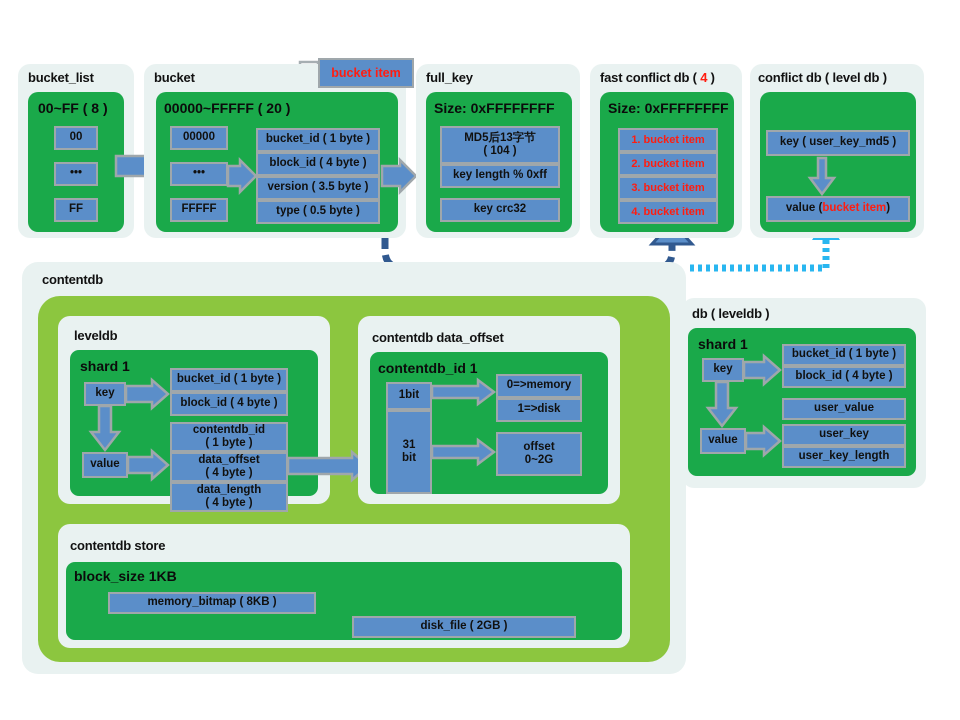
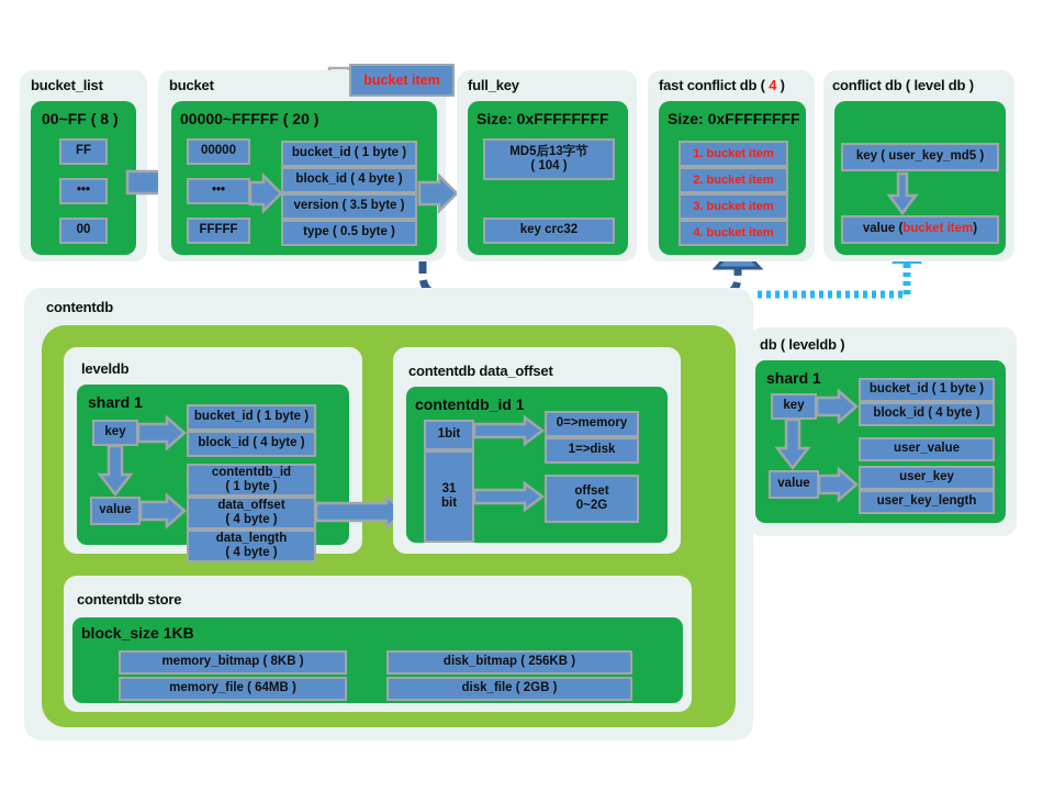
  bucket_list
  00~FF ( 8 )
- 00
+ FF
  •••
- FF
+ 00
  bucket
  00000~FFFFF ( 20 )
  00000
  •••
  FFFFF
  bucket_id ( 1 byte )
  block_id ( 4 byte )
  version ( 3.5 byte )
  type ( 0.5 byte )
  bucket item
  full_key
  Size: 0xFFFFFFFF
  MD5后13字节
  ( 104 )
- key length % 0xff
  key crc32
  fast conflict db ( 4 )
  Size: 0xFFFFFFFF
  1. bucket item
  2. bucket item
  3. bucket item
  4. bucket item
  conflict db ( level db )
  key ( user_key_md5 )
  value (
  bucket item
  )
  contentdb
  leveldb
  shard 1
  key
  value
  bucket_id ( 1 byte )
  block_id ( 4 byte )
  contentdb_id
  ( 1 byte )
  data_offset
  ( 4 byte )
  data_length
  ( 4 byte )
  contentdb data_offset
  contentdb_id 1
  1bit
  31
  bit
  0=>memory
  1=>disk
  offset
  0~2G
  contentdb store
  block_size 1KB
  memory_bitmap ( 8KB )
+ memory_file ( 64MB )
+ disk_bitmap ( 256KB )
  disk_file ( 2GB )
  db ( leveldb )
  shard 1
  key
  value
  bucket_id ( 1 byte )
  block_id ( 4 byte )
  user_value
  user_key
  user_key_length
